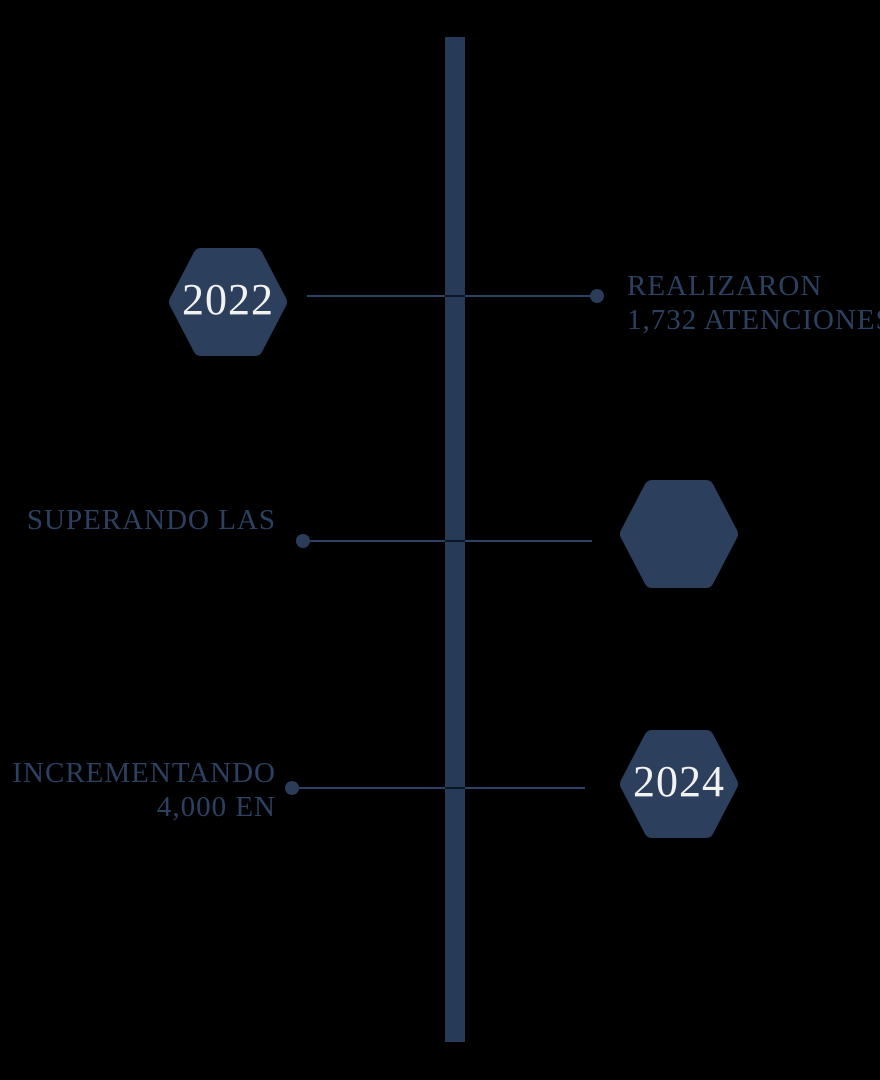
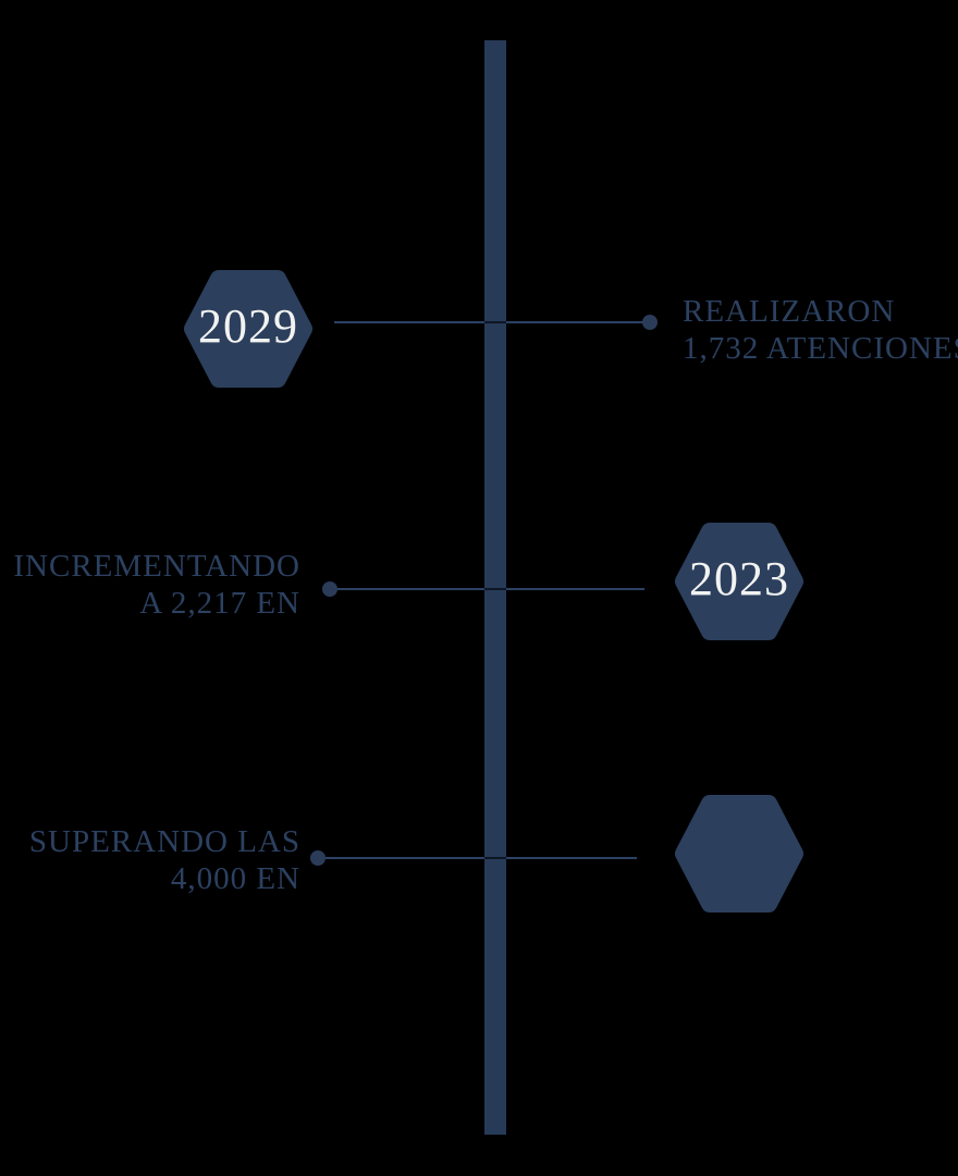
- 2022
+ 2029
  REALIZARON
  1,732 ATENCIONE
- SUPERANDO LAS
+ INCREMENTANDO
+ A 2,217 EN
+ 2023
- INCREMENTANDO
+ SUPERANDO LAS
  4,000 EN
- 2024
